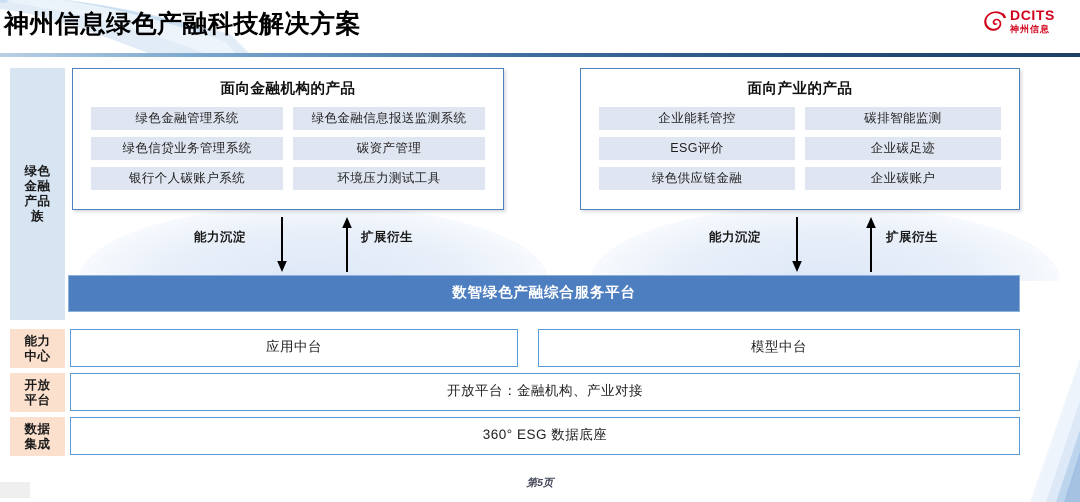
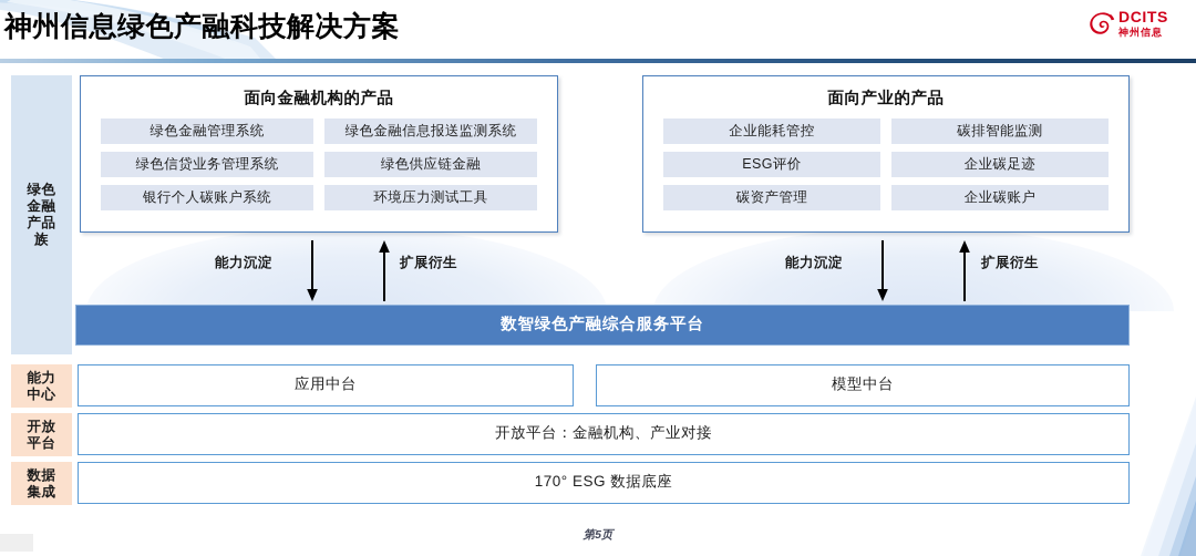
  神州信息绿色产融科技解决方案
  DCITS
  神州信息
  绿色
  金融
  产品
  族
  能力
  中心
  开放
  平台
  数据
  集成
  面向金融机构的产品
  绿色金融管理系统
  绿色金融信息报送监测系统
  绿色信贷业务管理系统
- 碳资产管理
+ 绿色供应链金融
  银行个人碳账户系统
  环境压力测试工具
  面向产业的产品
  企业能耗管控
  碳排智能监测
  ESG评价
  企业碳足迹
- 绿色供应链金融
+ 碳资产管理
  企业碳账户
  能力沉淀
  扩展衍生
  能力沉淀
  扩展衍生
  数智绿色产融综合服务平台
  应用中台
  模型中台
  开放平台：金融机构、产业对接
- 360° ESG 数据底座
+ 170° ESG 数据底座
  第5页
